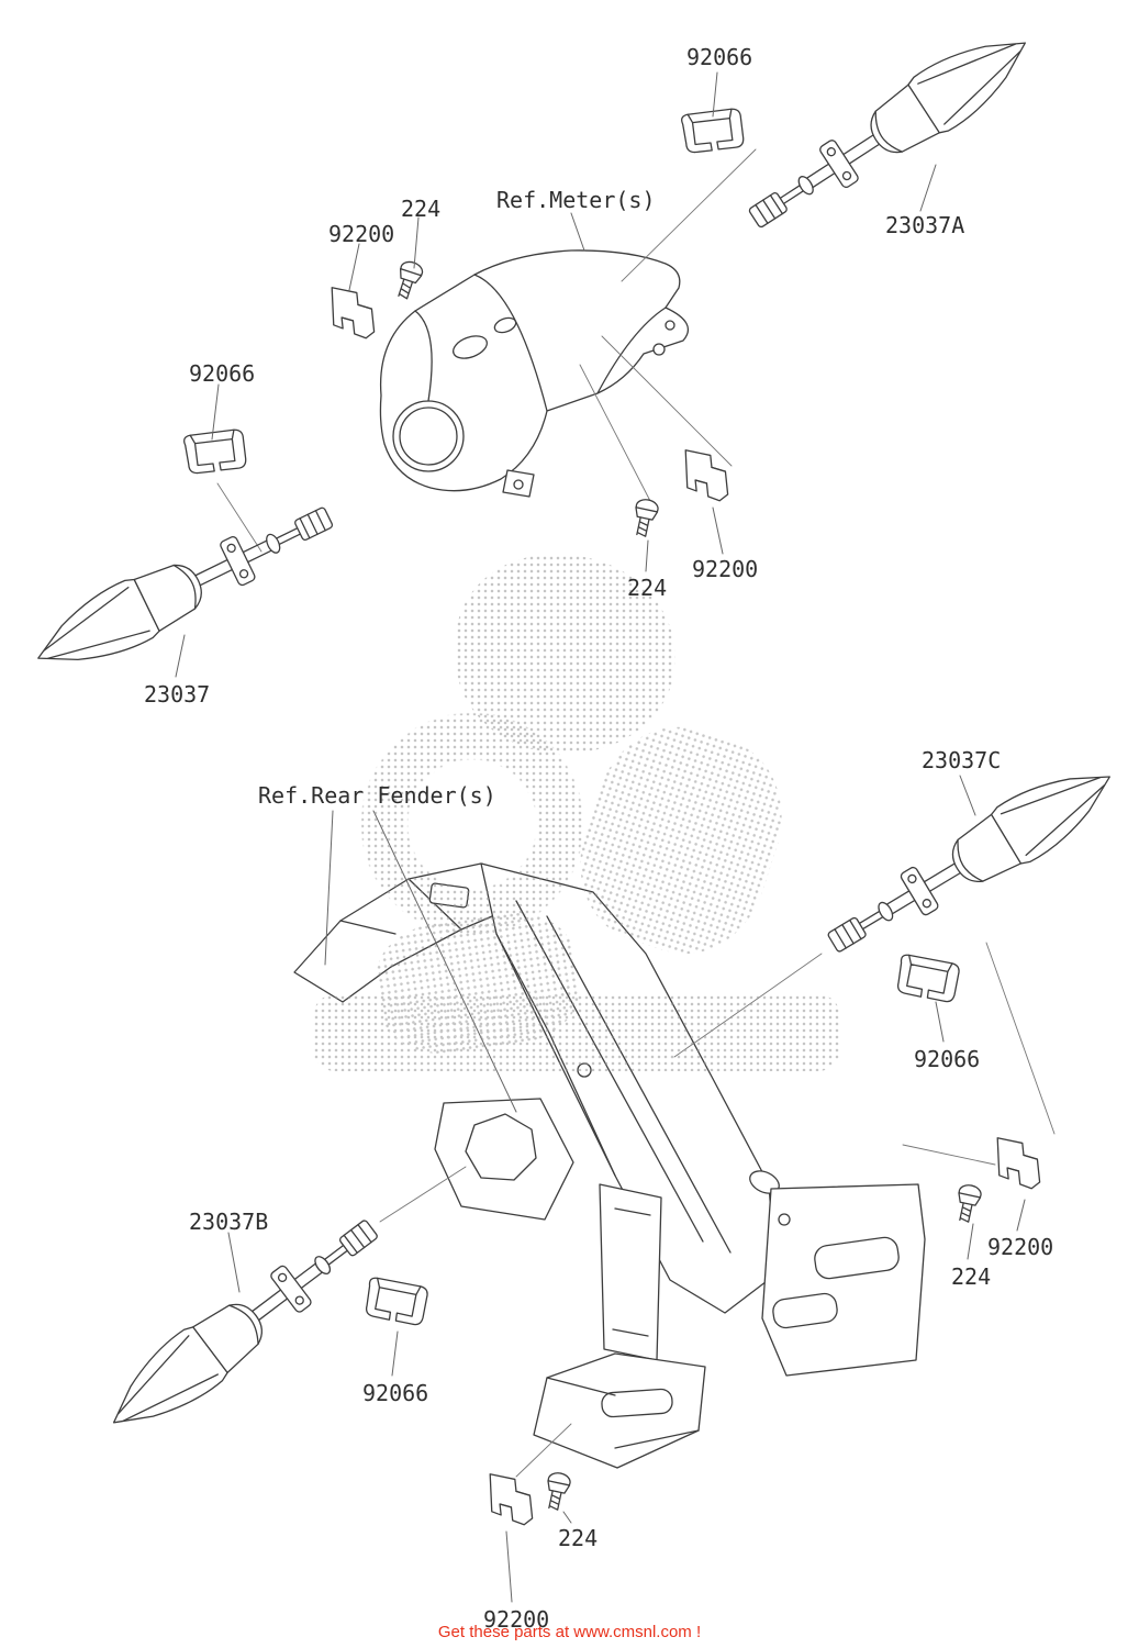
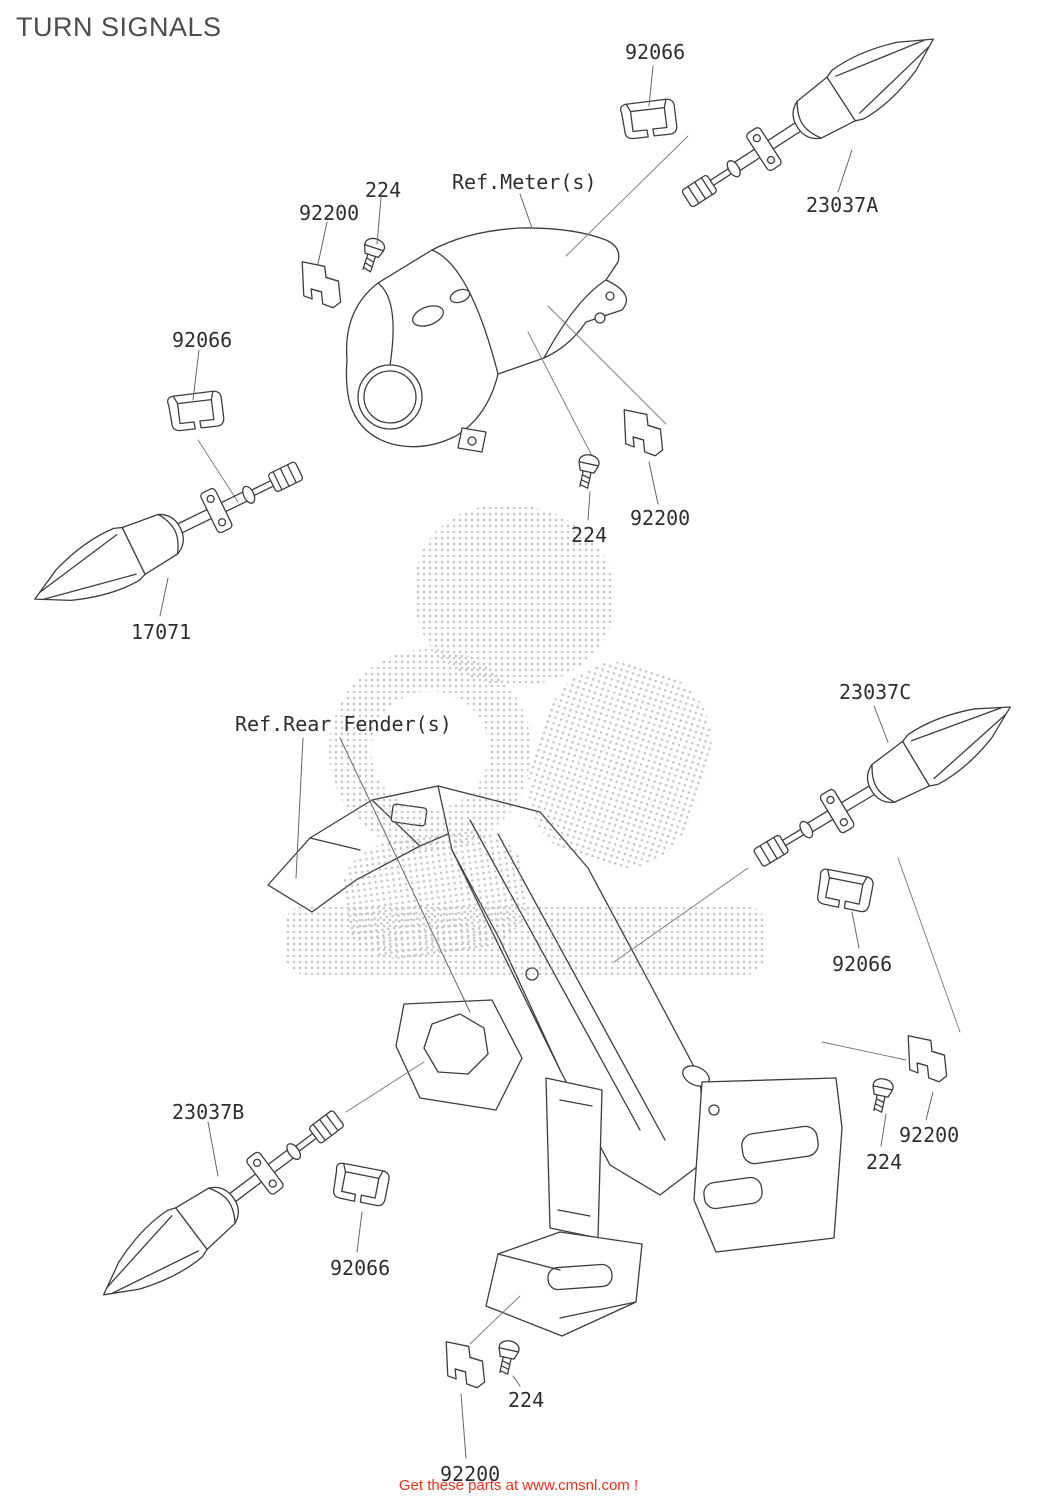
+ TURN SIGNALS
  92066
  23037A
  224
  92200
  Ref.Meter(s)
  92066
- 23037
+ 17071
  224
  92200
  Ref.Rear Fender(s)
  23037C
  92066
  23037B
  92066
  92200
  224
  224
  92200
  Get these parts at www.cmsnl.com !
